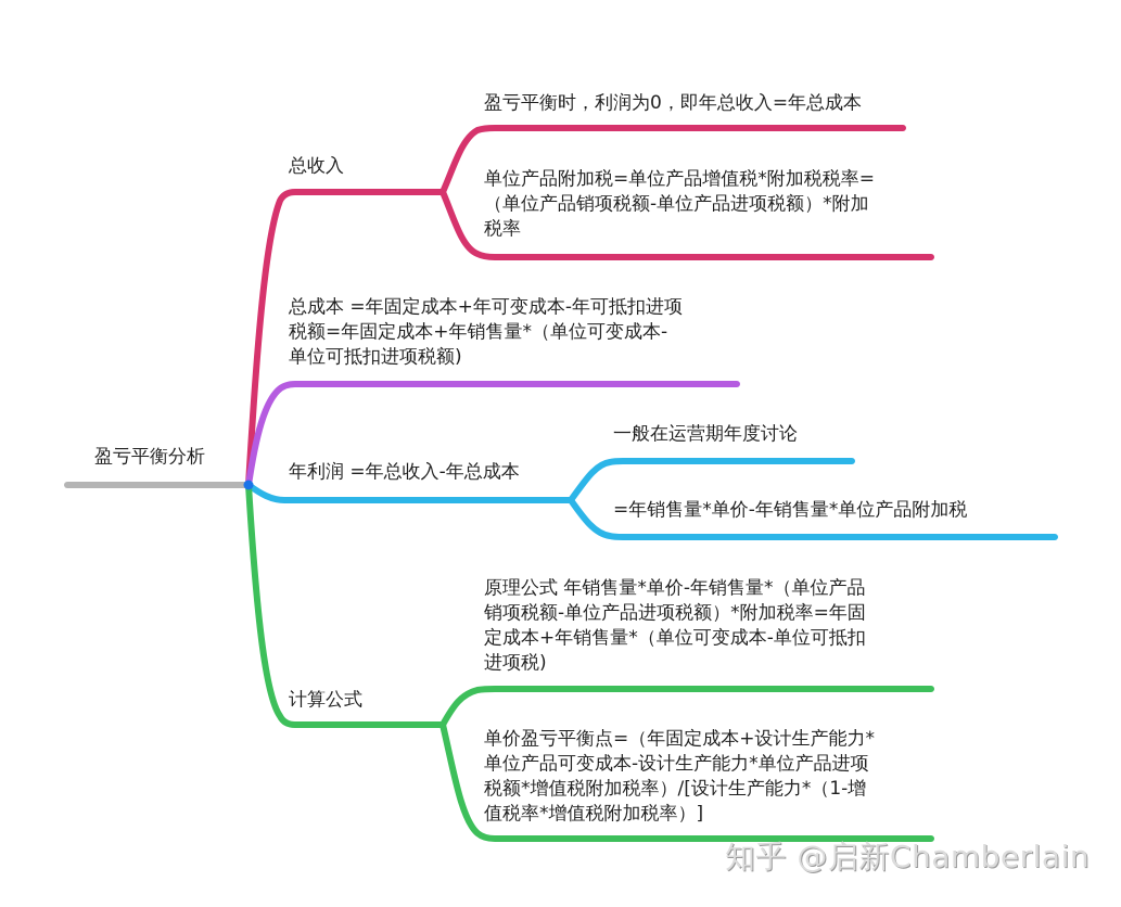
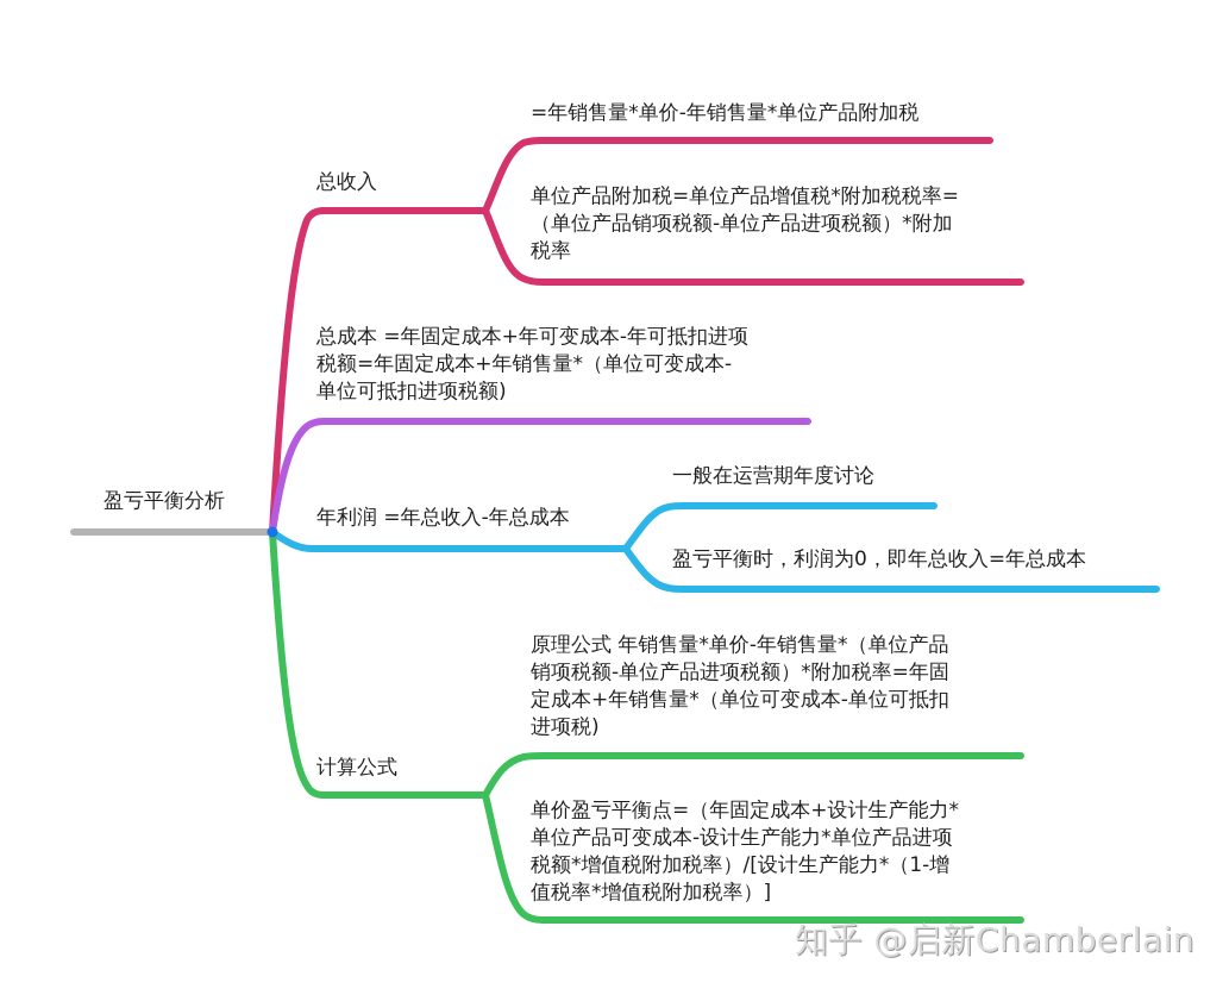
  盈亏平衡分析
  总收入
- 盈亏平衡时，利润为0，即年总收入=年总成本
+ =年销售量*单价-年销售量*单位产品附加税
  单位产品附加税=单位产品增值税*附加税税率=
  （单位产品销项税额-单位产品进项税额）*附加
  税率
  总成本 =年固定成本+年可变成本-年可抵扣进项
  税额=年固定成本+年销售量*（单位可变成本-
  单位可抵扣进项税额)
  年利润 =年总收入-年总成本
  一般在运营期年度讨论
- =年销售量*单价-年销售量*单位产品附加税
+ 盈亏平衡时，利润为0，即年总收入=年总成本
  计算公式
  原理公式 年销售量*单价-年销售量*（单位产品
  销项税额-单位产品进项税额）*附加税率=年固
  定成本+年销售量*（单位可变成本-单位可抵扣
  进项税)
  单价盈亏平衡点=（年固定成本+设计生产能力*
  单位产品可变成本-设计生产能力*单位产品进项
  税额*增值税附加税率）/[设计生产能力*（1-增
  值税率*增值税附加税率）]
  知乎 @启新Chamberlain
